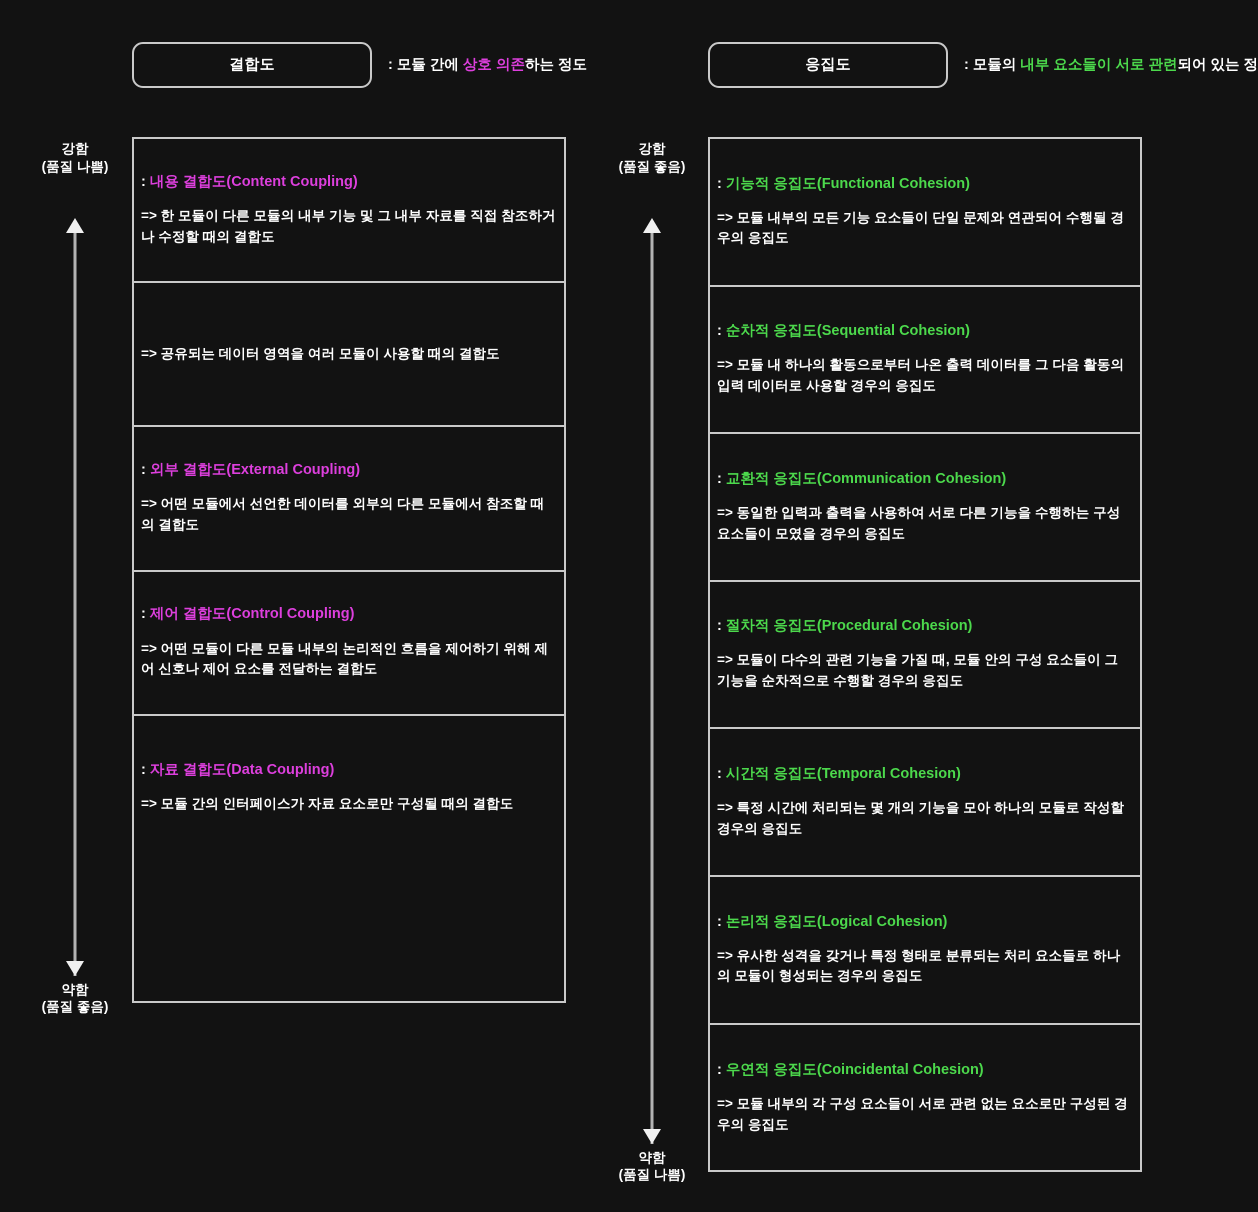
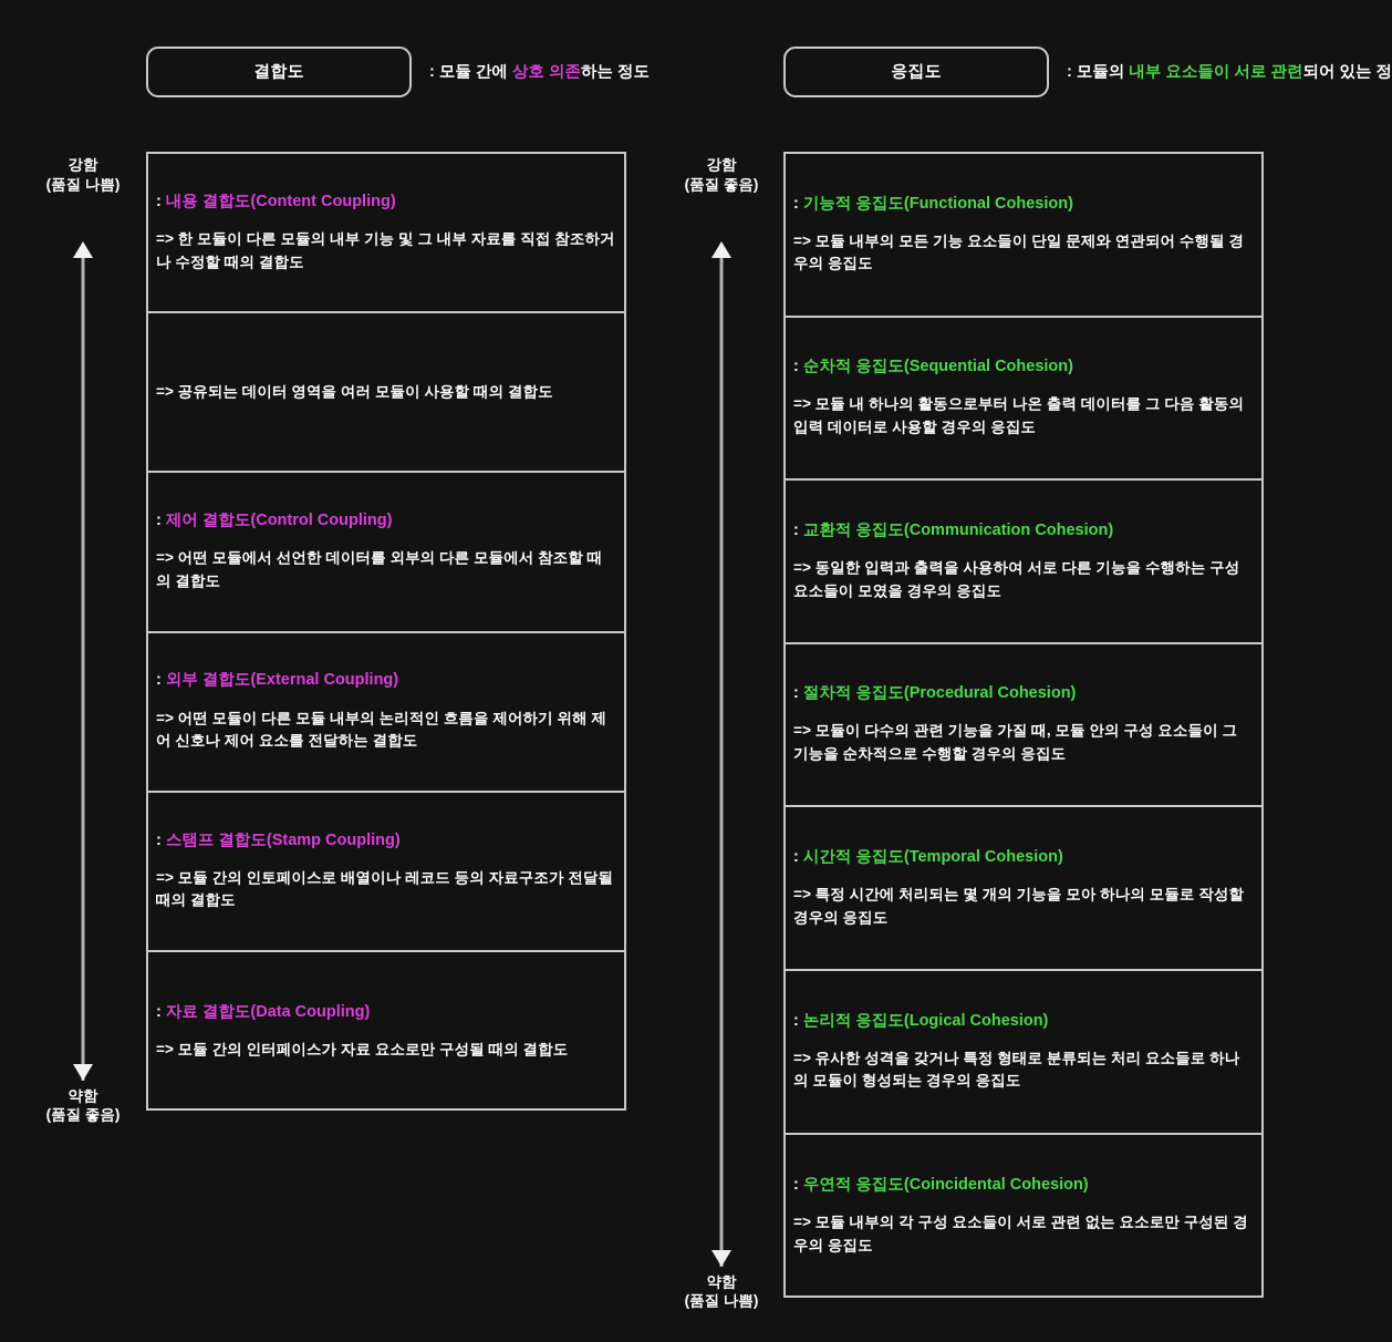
  결합도
  : 모듈 간에 상호 의존하는 정도
  응집도
  : 모듈의 내부 요소들이 서로 관련되어 있는 정
  강함
  (품질 나쁨)
  약함
  (품질 좋음)
  강함
  (품질 좋음)
  약함
  (품질 나쁨)
  : 내용 결합도(Content Coupling)
  => 한 모듈이 다른 모듈의 내부 기능 및 그 내부 자료를 직접 참조하거나 수정할 때의 결합도
  => 공유되는 데이터 영역을 여러 모듈이 사용할 때의 결합도
- : 외부 결합도(External Coupling)
+ : 제어 결합도(Control Coupling)
  => 어떤 모듈에서 선언한 데이터를 외부의 다른 모듈에서 참조할 때의 결합도
- : 제어 결합도(Control Coupling)
+ : 외부 결합도(External Coupling)
  => 어떤 모듈이 다른 모듈 내부의 논리적인 흐름을 제어하기 위해 제어 신호나 제어 요소를 전달하는 결합도
+ : 스탬프 결합도(Stamp Coupling)
+ => 모듈 간의 인토페이스로 배열이나 레코드 등의 자료구조가 전달될 때의 결합도
  : 자료 결합도(Data Coupling)
  => 모듈 간의 인터페이스가 자료 요소로만 구성될 때의 결합도
  : 기능적 응집도(Functional Cohesion)
  => 모듈 내부의 모든 기능 요소들이 단일 문제와 연관되어 수행될 경우의 응집도
  : 순차적 응집도(Sequential Cohesion)
  => 모듈 내 하나의 활동으로부터 나온 출력 데이터를 그 다음 활동의 입력 데이터로 사용할 경우의 응집도
  : 교환적 응집도(Communication Cohesion)
  => 동일한 입력과 출력을 사용하여 서로 다른 기능을 수행하는 구성 요소들이 모였을 경우의 응집도
  : 절차적 응집도(Procedural Cohesion)
  => 모듈이 다수의 관련 기능을 가질 때, 모듈 안의 구성 요소들이 그 기능을 순차적으로 수행할 경우의 응집도
  : 시간적 응집도(Temporal Cohesion)
  => 특정 시간에 처리되는 몇 개의 기능을 모아 하나의 모듈로 작성할 경우의 응집도
  : 논리적 응집도(Logical Cohesion)
  => 유사한 성격을 갖거나 특정 형태로 분류되는 처리 요소들로 하나의 모듈이 형성되는 경우의 응집도
  : 우연적 응집도(Coincidental Cohesion)
  => 모듈 내부의 각 구성 요소들이 서로 관련 없는 요소로만 구성된 경우의 응집도
